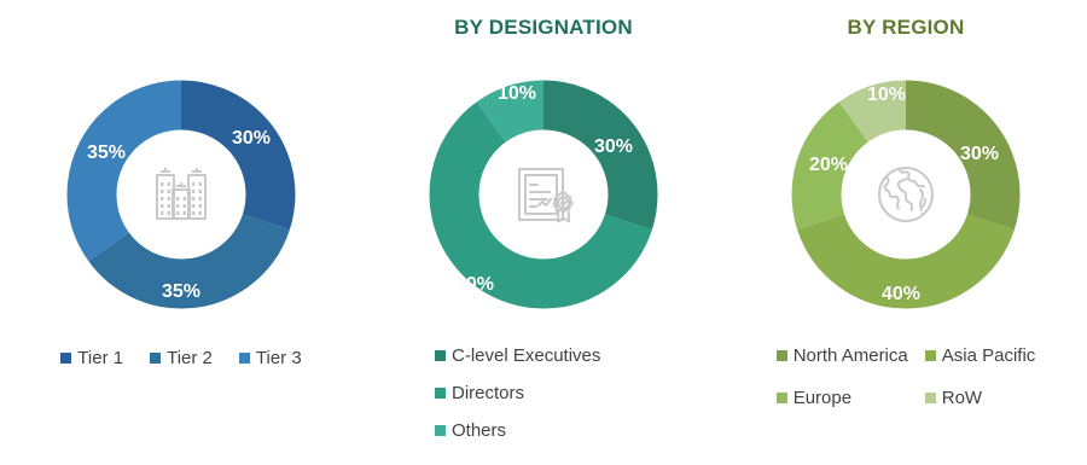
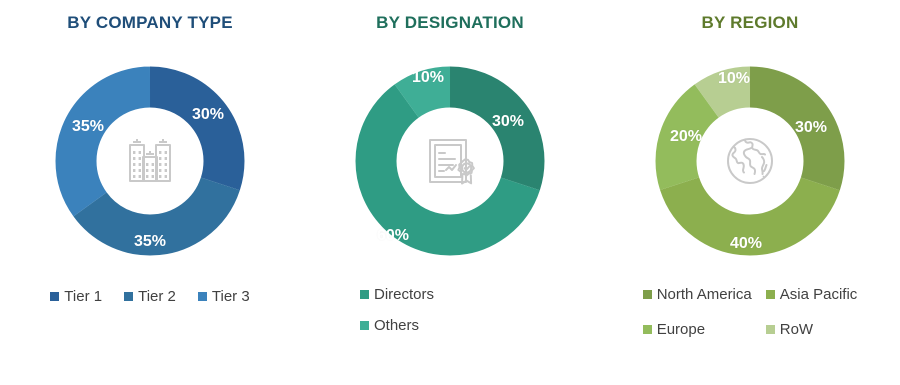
+ BY COMPANY TYPE
  30%
  35%
  35%
  Tier 1
  Tier 2
  Tier 3
  BY DESIGNATION
  30%
  60%
  10%
- C-level Executives
  Directors
  Others
  BY REGION
  30%
  40%
  20%
  10%
  North America
  Asia Pacific
  Europe
  RoW
